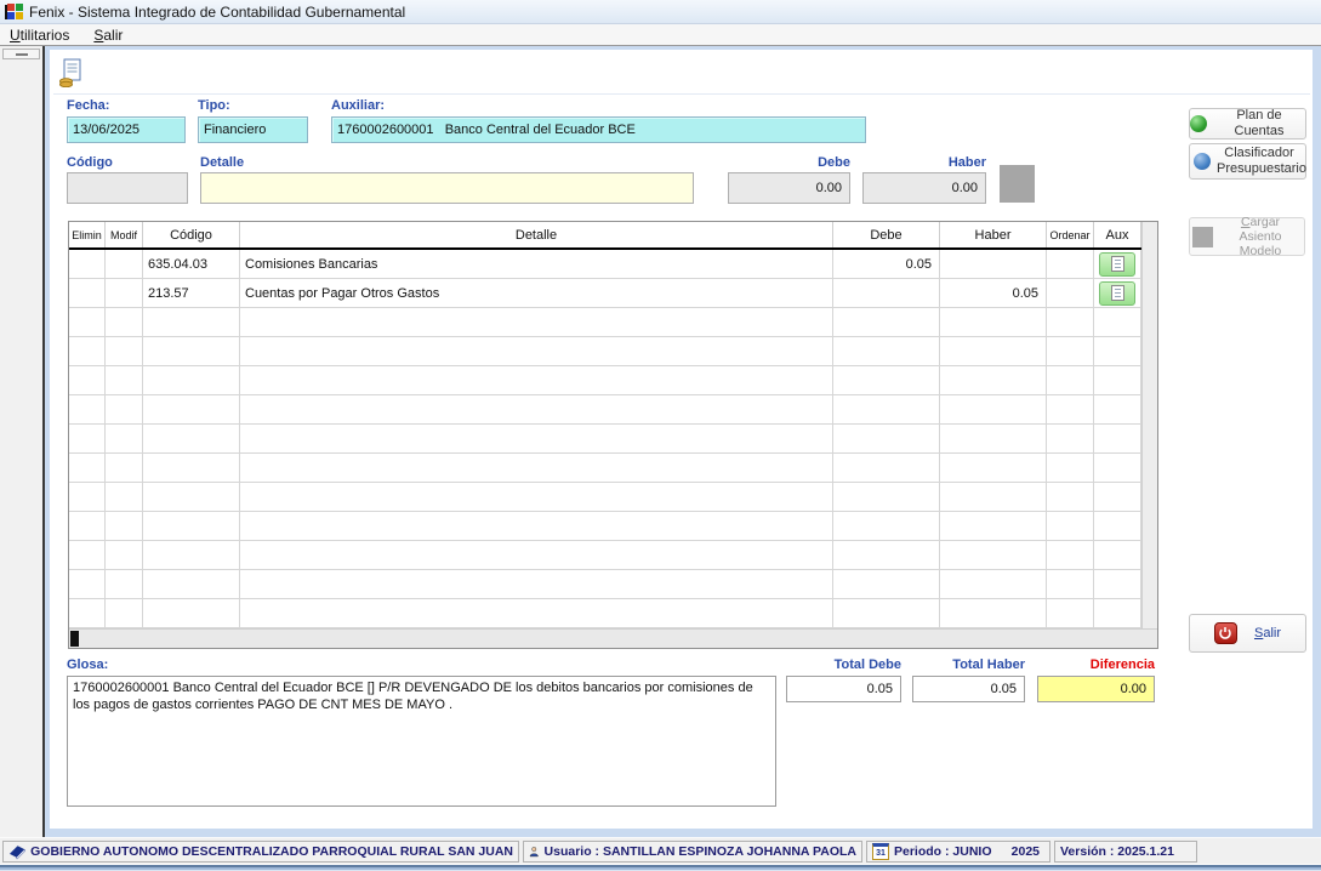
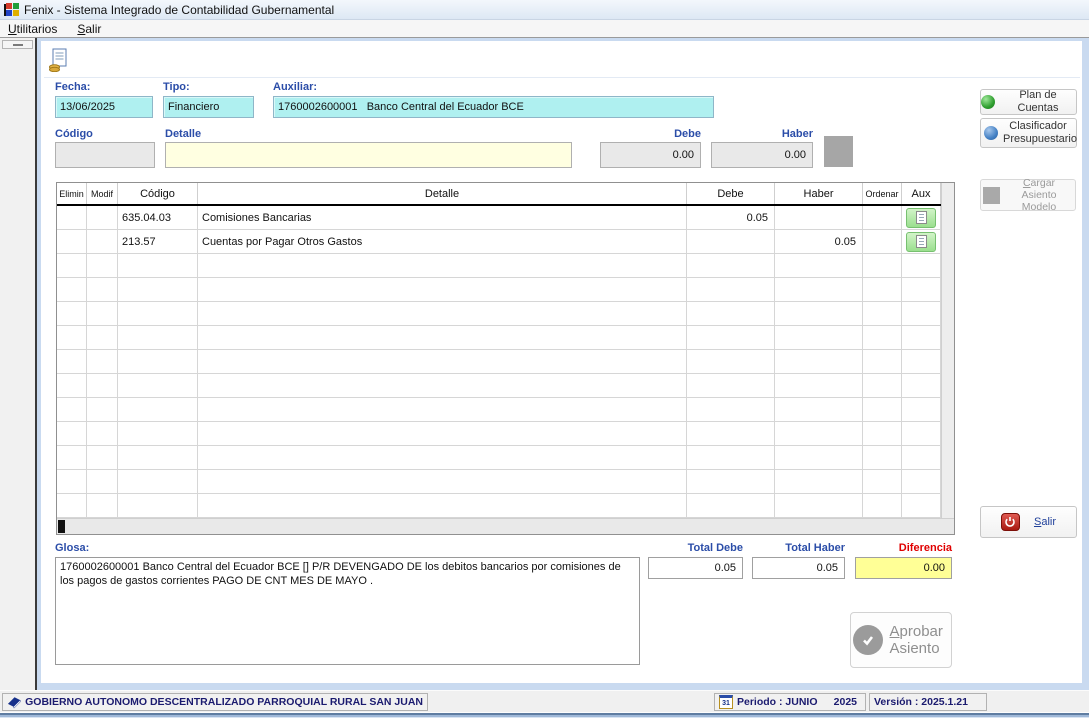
  Fenix - Sistema Integrado de Contabilidad Gubernamental
  Utilitarios
  Salir
  Fecha:
  13/06/2025
  Tipo:
  Financiero
  Auxiliar:
  1760002600001 Banco Central del Ecuador BCE
  Código
  Detalle
  Debe
  0.00
  Haber
  0.00
  Plan de Cuentas
  Clasificador Presupuestario
  Cargar Asiento Modelo
  Salir
  Elimin
  Modif
  Código
  Detalle
  Debe
  Haber
  Ordenar
  Aux
  635.04.03
  Comisiones Bancarias
  0.05
  213.57
  Cuentas por Pagar Otros Gastos
  0.05
  Glosa:
  1760002600001 Banco Central del Ecuador BCE [] P/R DEVENGADO DE los debitos bancarios por comisiones de los pagos de gastos corrientes PAGO DE CNT MES DE MAYO .
  Total Debe
  0.05
  Total Haber
  0.05
  Diferencia
  0.00
+ Aprobar Asiento
  GOBIERNO AUTONOMO DESCENTRALIZADO PARROQUIAL RURAL SAN JUAN
- Usuario : SANTILLAN ESPINOZA JOHANNA PAOLA
  Periodo : JUNIO
  2025
  Versión : 2025.1.21
